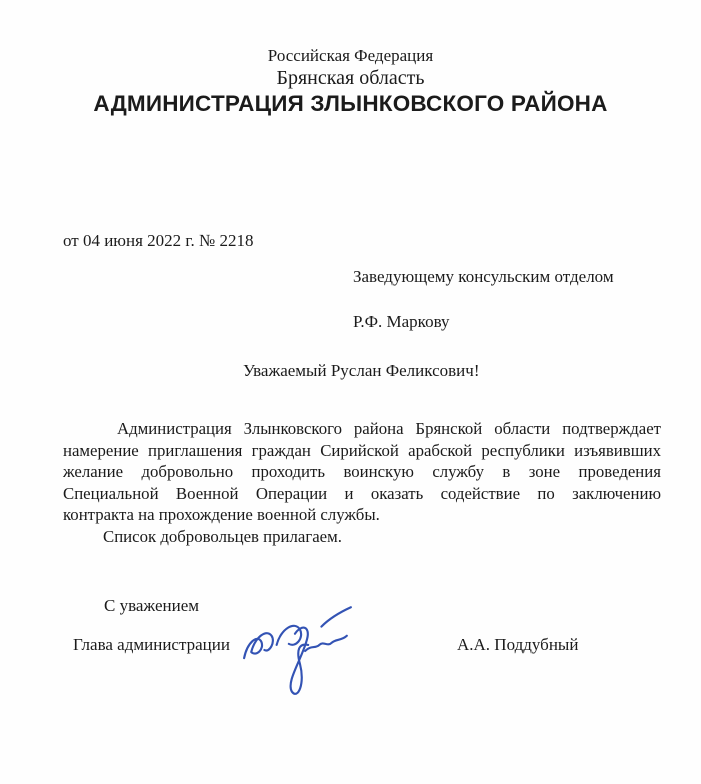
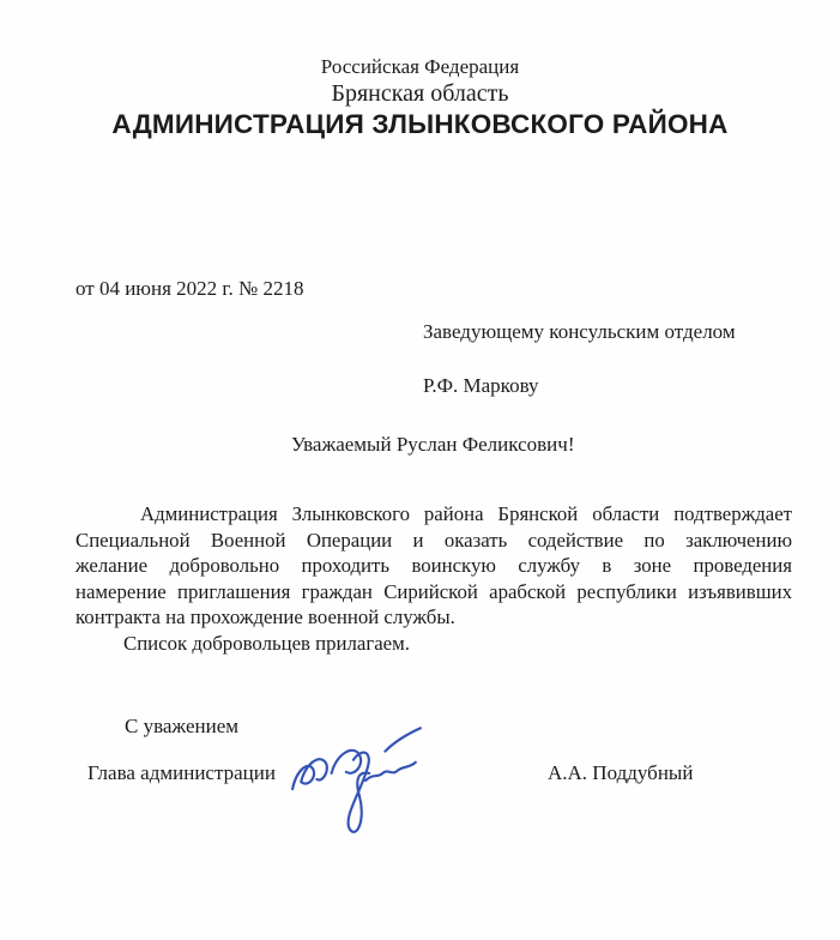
  Российская Федерация
  Брянская область
  АДМИНИСТРАЦИЯ ЗЛЫНКОВСКОГО РАЙОНА
  от 04 июня 2022 г. № 2218
  Заведующему консульским отделом
  Р.Ф. Маркову
  Уважаемый Руслан Феликсович!
  Администрация Злынковского района Брянской области подтверждает
- намерение приглашения граждан Сирийской арабской республики изъявивших
+ Специальной Военной Операции и оказать содействие по заключению
  желание добровольно проходить воинскую службу в зоне проведения
- Специальной Военной Операции и оказать содействие по заключению
+ намерение приглашения граждан Сирийской арабской республики изъявивших
  контракта на прохождение военной службы.
  Список добровольцев прилагаем.
  С уважением
  Глава администрации
  А.А. Поддубный
